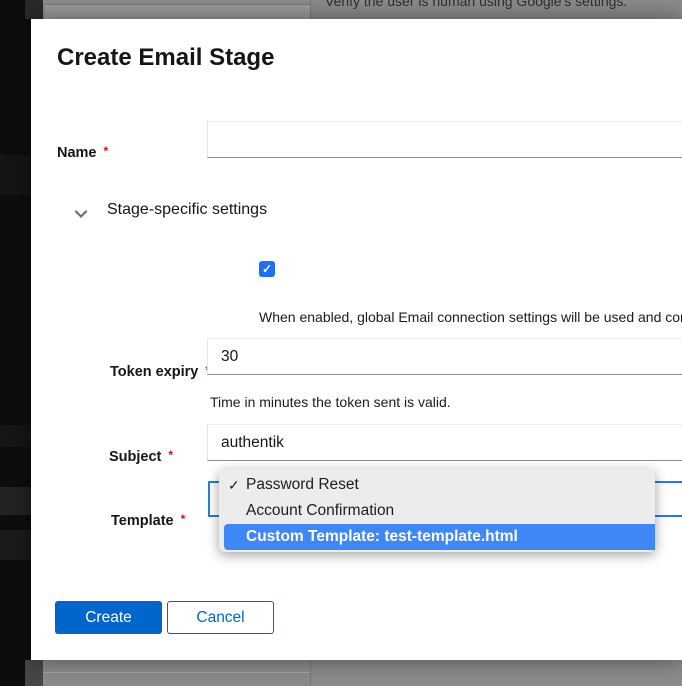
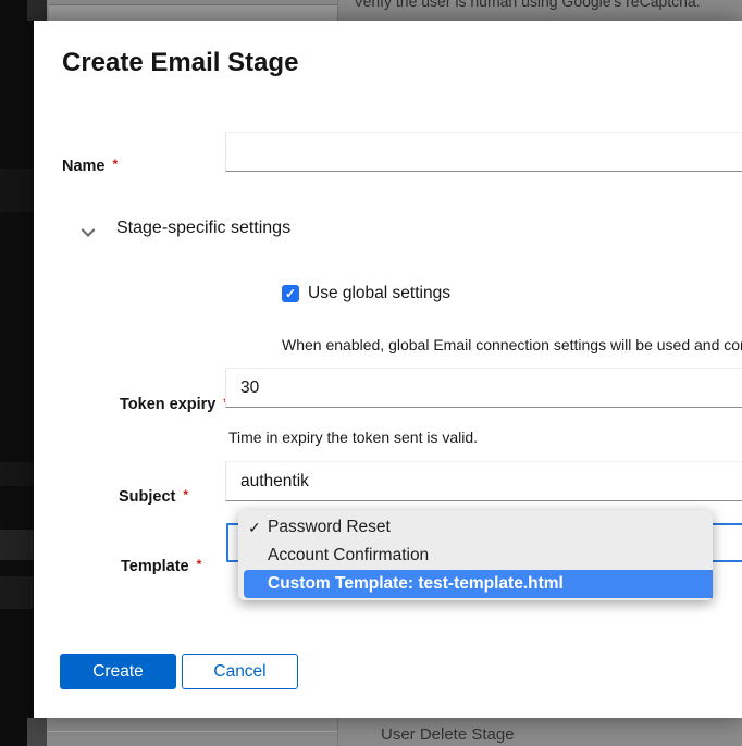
- Verify the user is human using Google's settings.
+ Verify the user is human using Google's reCaptcha.
+ User Delete Stage
  Create Email Stage
  Name *
  Stage-specific settings
  ✓
+ Use global settings
  When enabled, global Email connection settings will be used and co
  Token expiry
  30
- Time in minutes the token sent is valid.
+ Time in expiry the token sent is valid.
  Subject *
  authentik
  Template *
  Create
  Cancel
  ✓
  Password Reset
  Account Confirmation
  Custom Template: test-template.html
